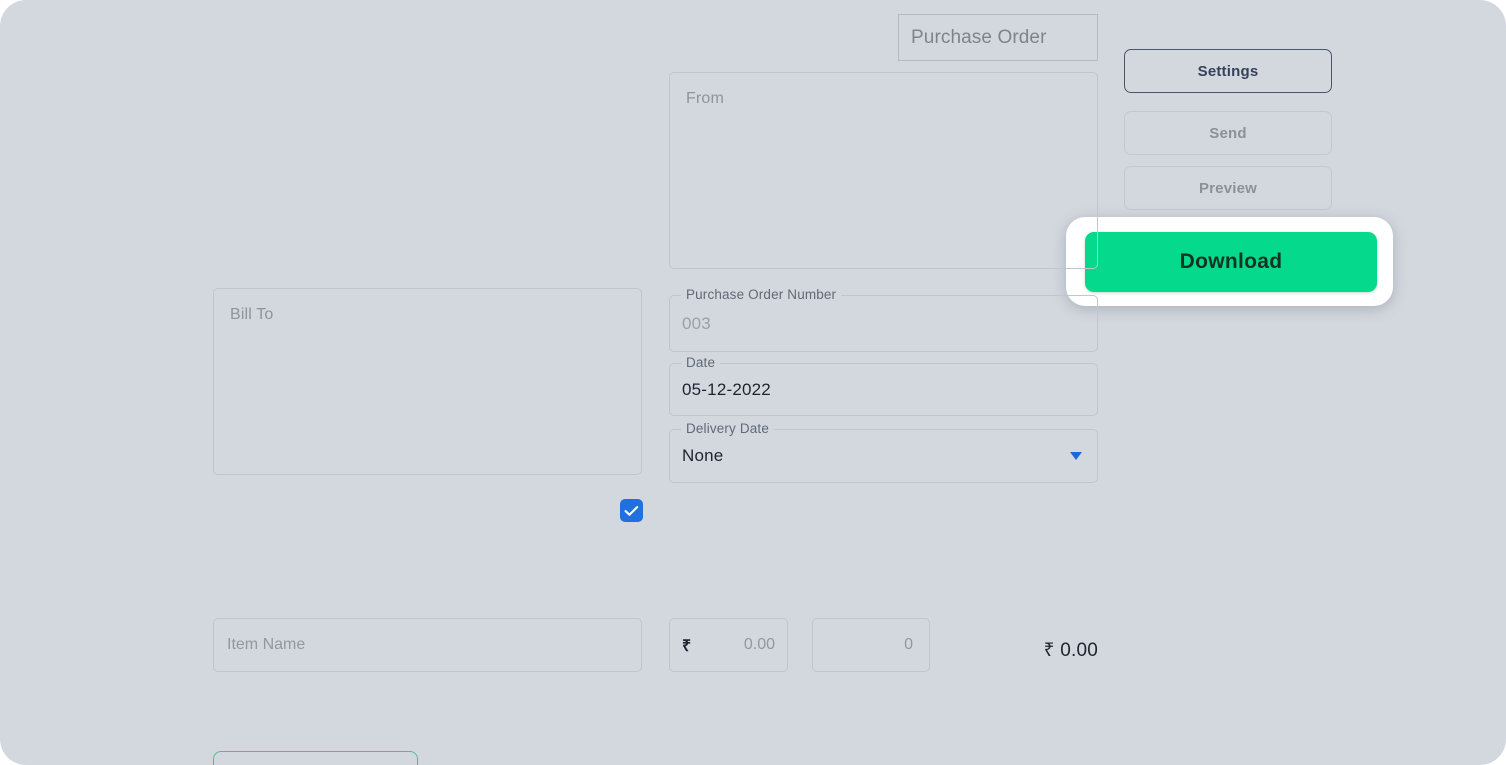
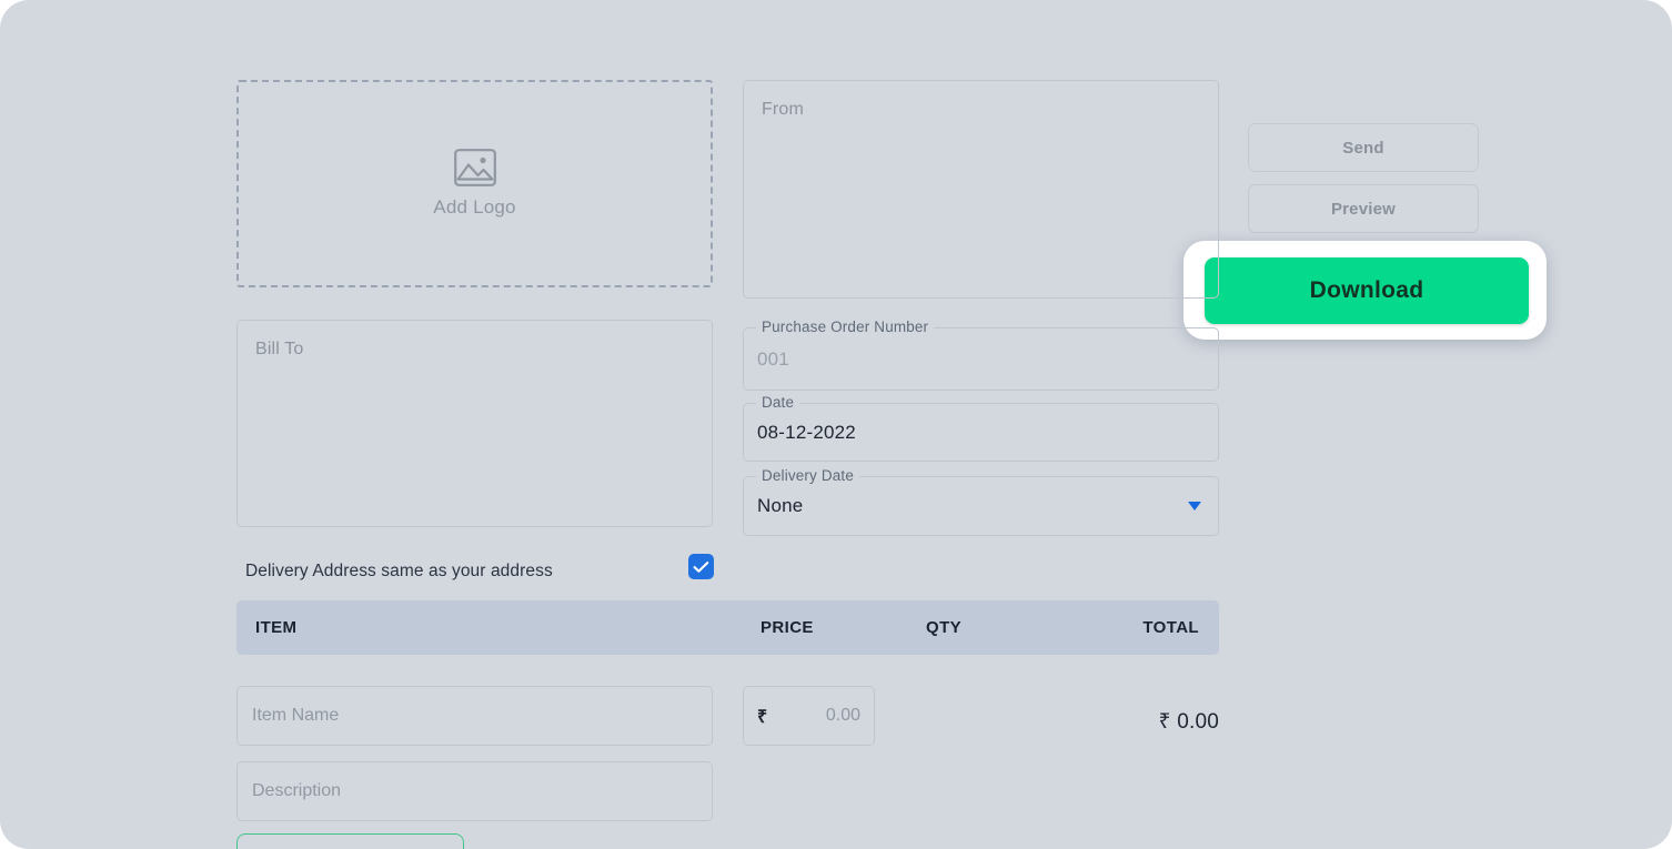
- Purchase Order
- Settings
  Send
  Preview
  Download
+ Add Logo
  From
  Bill To
  Purchase Order Number
- 003
+ 001
  Date
- 05-12-2022
+ 08-12-2022
  Delivery Date
  None
+ Delivery Address same as your address
+ ITEM
+ PRICE
+ QTY
+ TOTAL
  Item Name
+ Description
  ₹
  0.00
- 0
  ₹ 0.00
